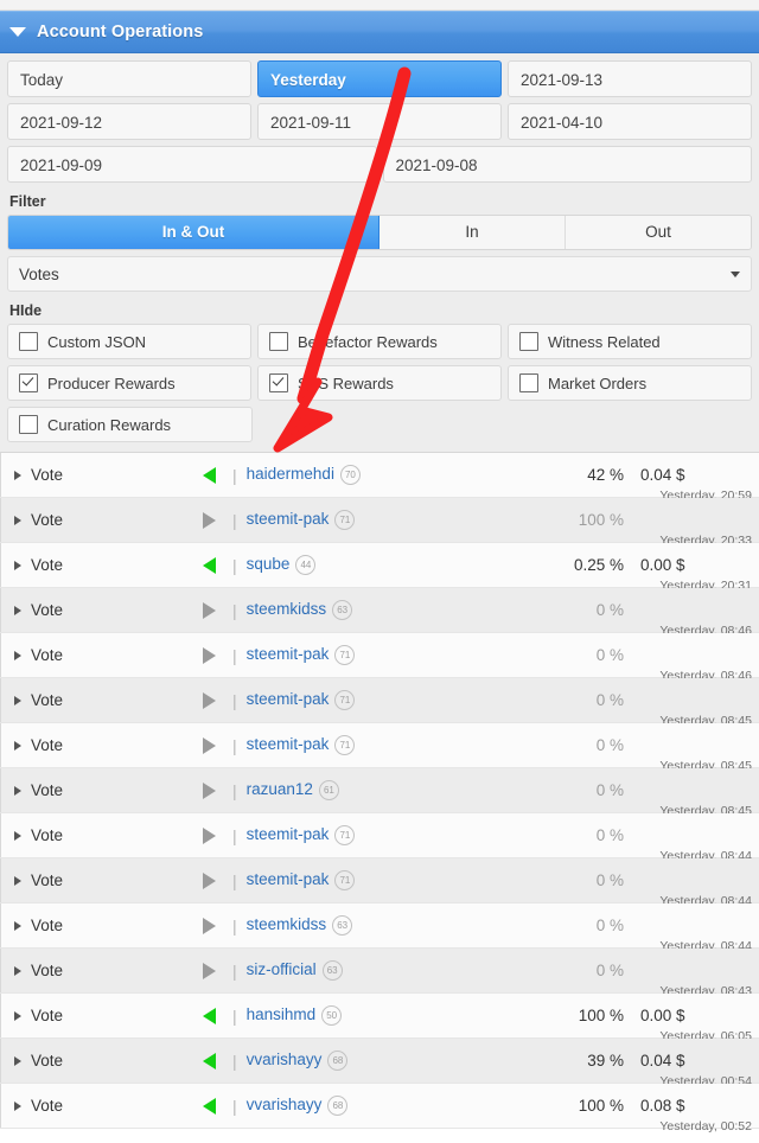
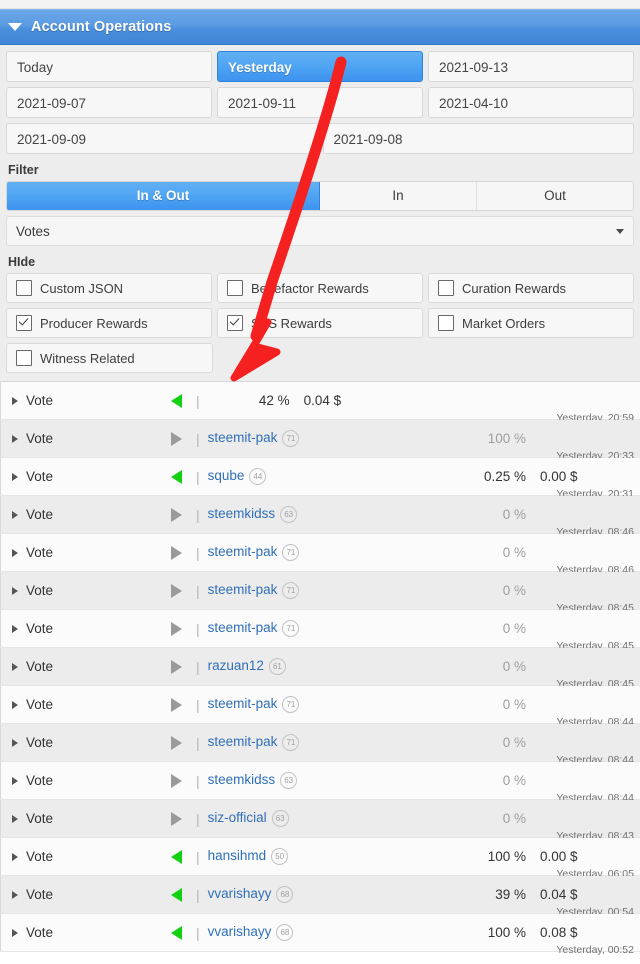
  Account Operations
  Today
  Yesterday
  2021-09-13
- 2021-09-12
+ 2021-09-07
  2021-09-11
  2021-04-10
  2021-09-09
  2021-09-08
  Filter
  In & Out
  In
  Out
  Votes
  HIde
  Custom JSON
  Beefactor Rewards
- Witness Related
+ Curation Rewards
  Producer Rewards
  S Rewards
  Market Orders
- Curation Rewards
+ Witness Related
  Vote
  |
- haidermehdi
- 70
  42 %
  0.04 $
  Yesterday, 20:59
  Vote
  |
  steemit-pak
  71
  100 %
  Yesterday, 20:33
  Vote
  |
  sqube
  44
  0.25 %
  0.00 $
  Yesterday, 20:31
  Vote
  |
  steemkidss
  63
  0 %
  Yesterday, 08:46
  Vote
  |
  steemit-pak
  71
  0 %
  Yesterday, 08:46
  Vote
  |
  steemit-pak
  71
  0 %
  Yesterday, 08:45
  Vote
  |
  steemit-pak
  71
  0 %
  Yesterday, 08:45
  Vote
  |
  razuan12
  61
  0 %
  Yesterday, 08:45
  Vote
  |
  steemit-pak
  71
  0 %
  Yesterday, 08:44
  Vote
  |
  steemit-pak
  71
  0 %
  Yesterday, 08:44
  Vote
  |
  steemkidss
  63
  0 %
  Yesterday, 08:44
  Vote
  |
  siz-official
  63
  0 %
  Yesterday, 08:43
  Vote
  |
  hansihmd
  50
  100 %
  0.00 $
  Yesterday, 06:05
  Vote
  |
  vvarishayy
  68
  39 %
  0.04 $
  Yesterday, 00:54
  Vote
  |
  vvarishayy
  68
  100 %
  0.08 $
  Yesterday, 00:52
